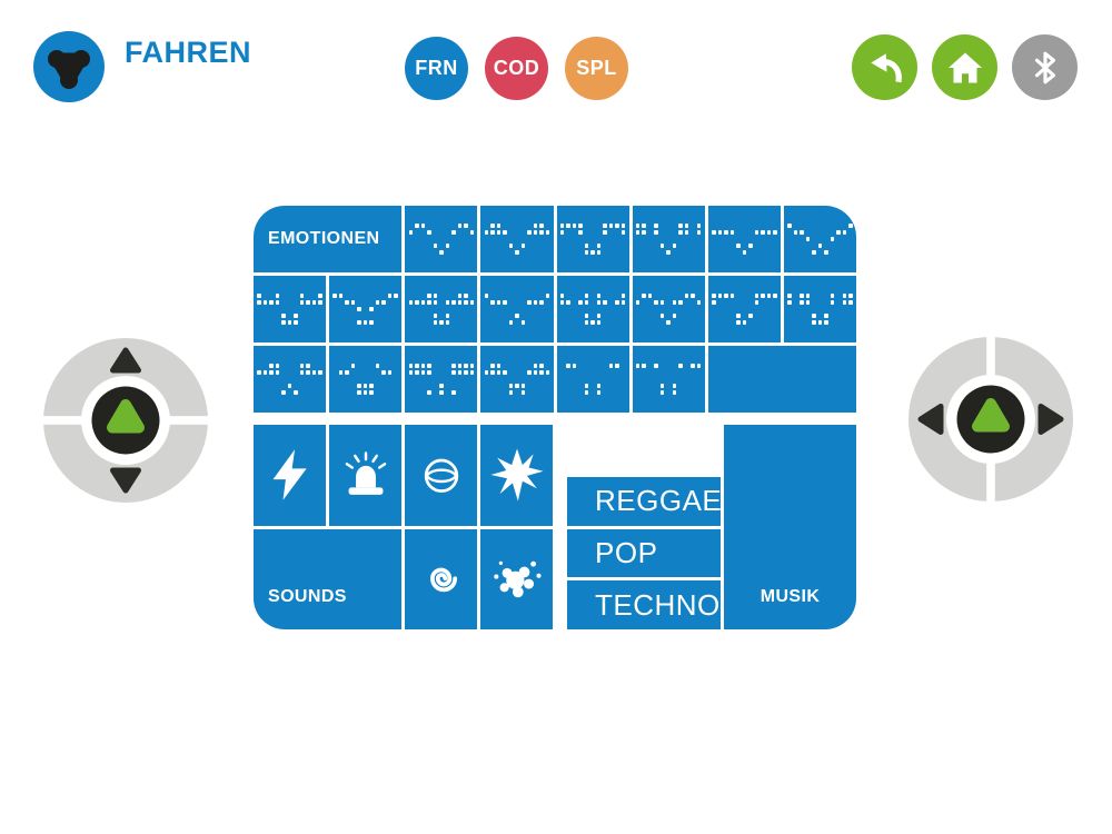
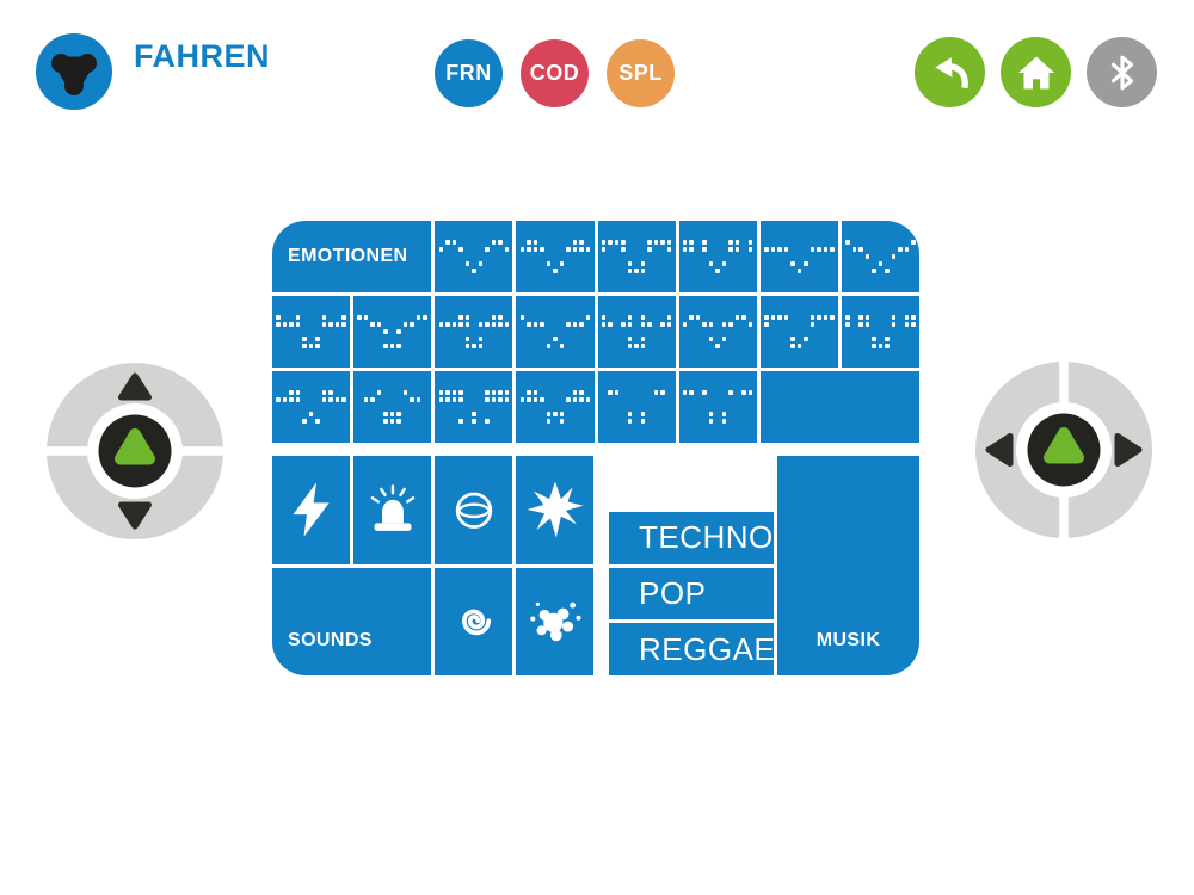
  FAHREN
  FRN
  COD
  SPL
  EMOTIONEN
  SOUNDS
  MUSIK
- REGGAE
+ TECHNO
  POP
- TECHNO
+ REGGAE
